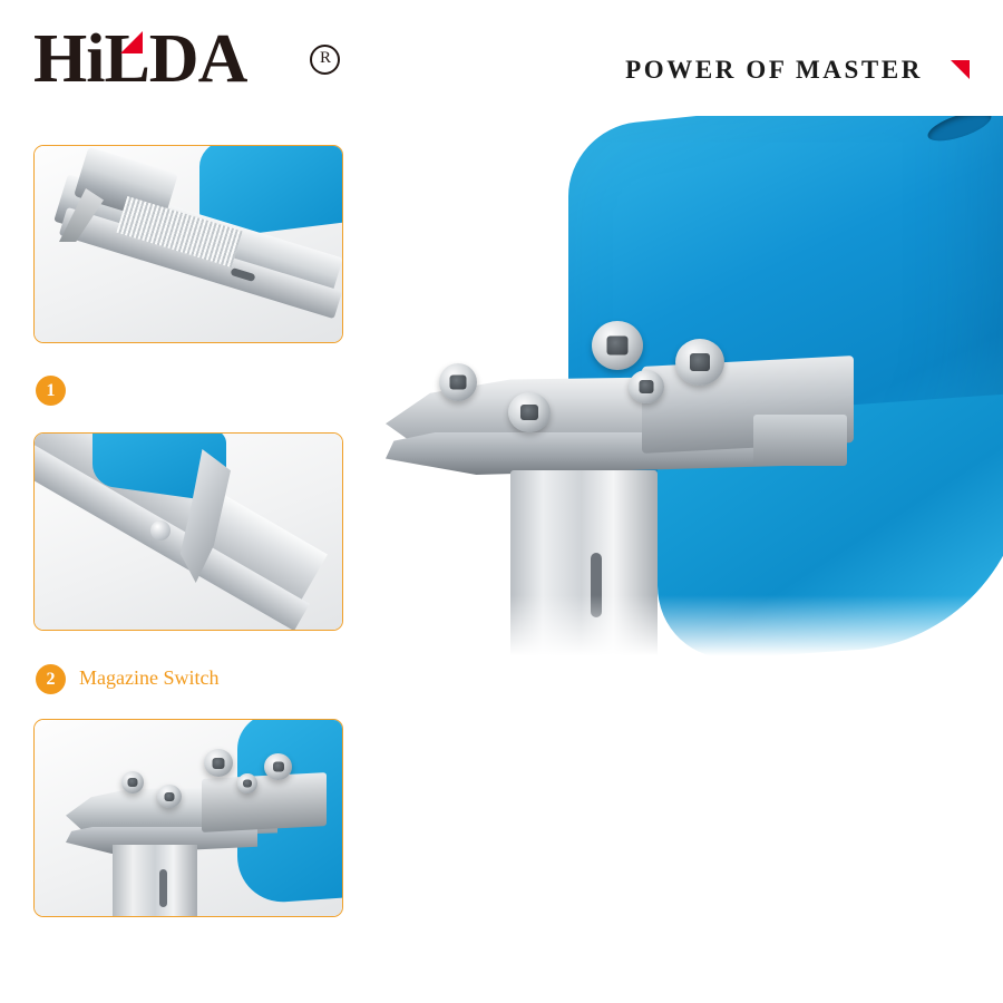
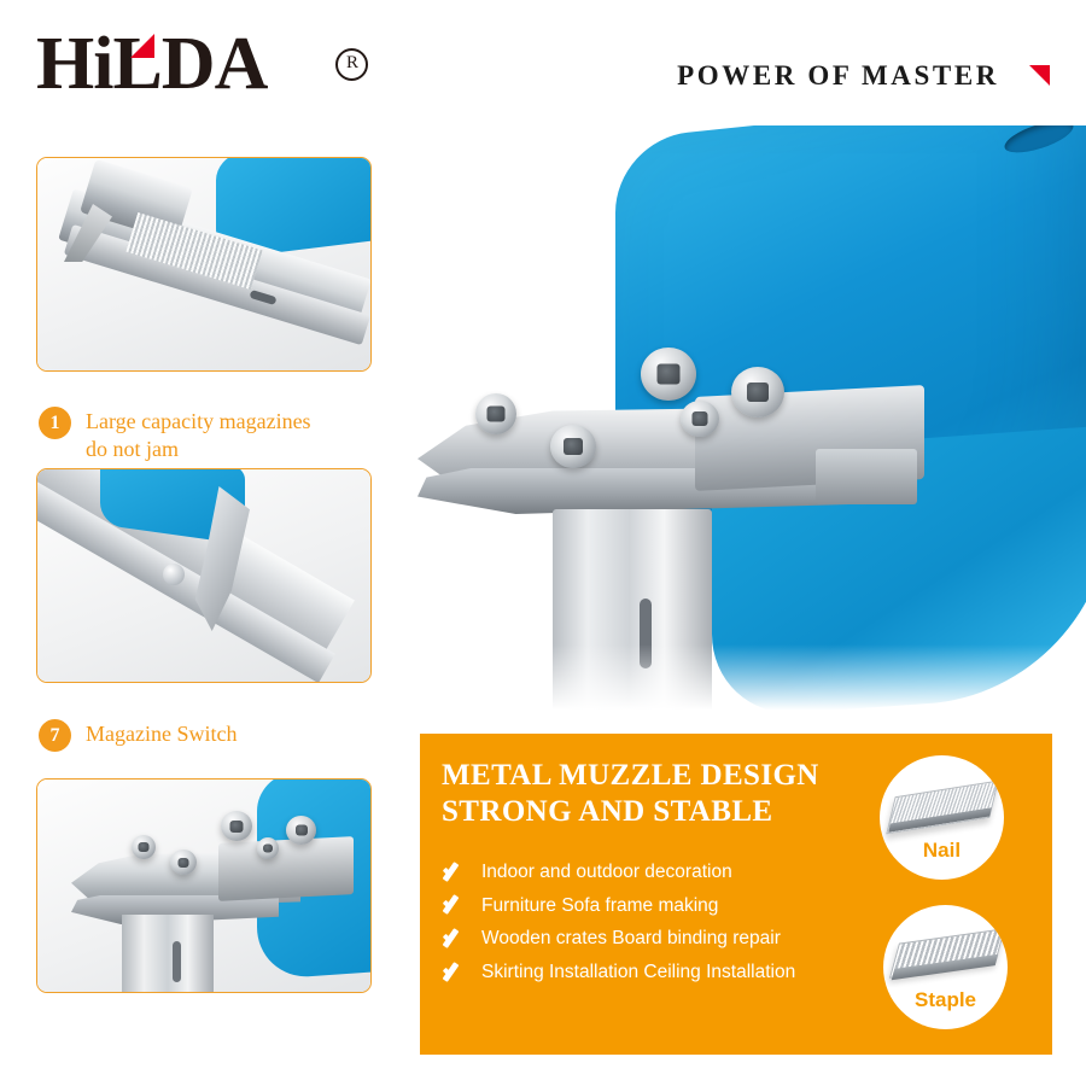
  HiLDA
  R
  POWER OF MASTER
  1
+ Large capacity magazines
+ do not jam
- 2
+ 7
  Magazine Switch
+ METAL MUZZLE DESIGN
+ STRONG AND STABLE
+ Indoor and outdoor decoration
+ Furniture Sofa frame making
+ Wooden crates Board binding repair
+ Skirting Installation Ceiling Installation
+ Nail
+ Staple
